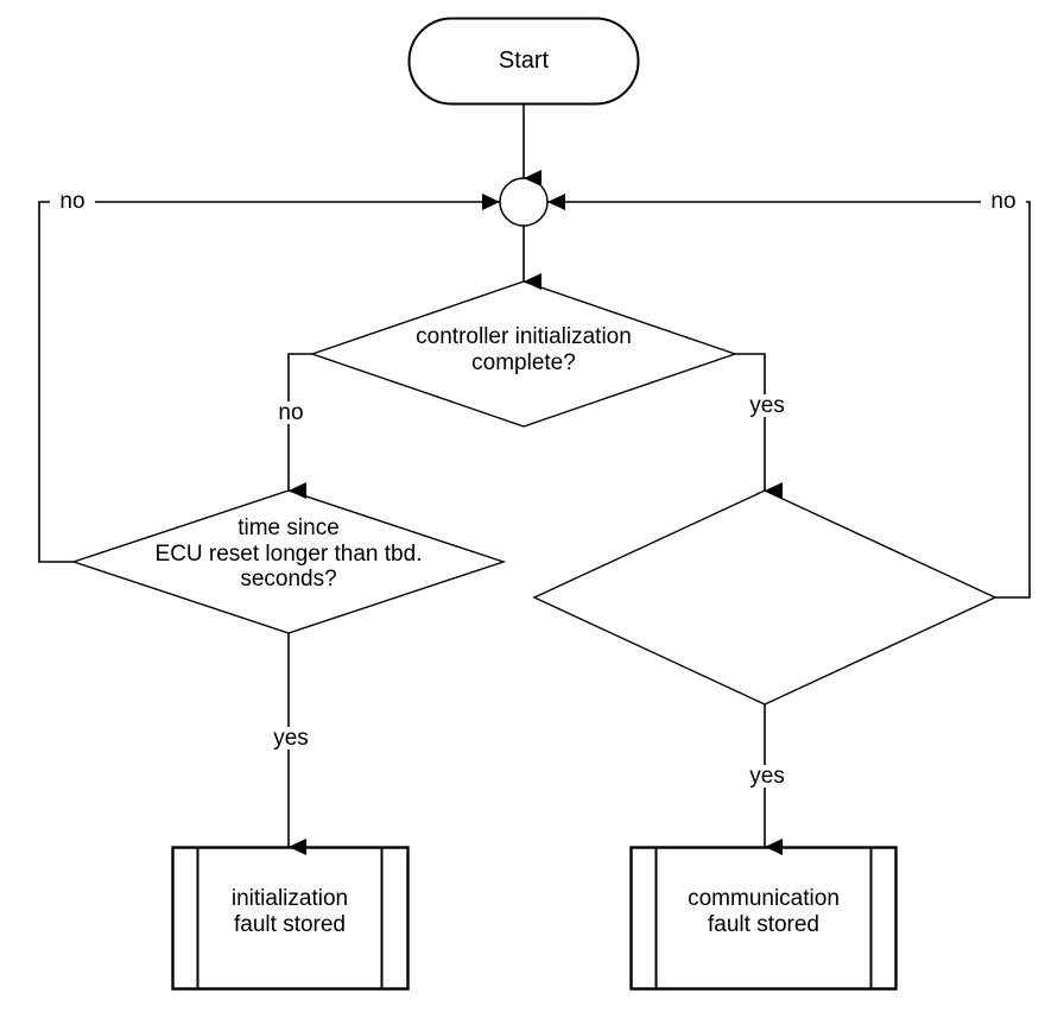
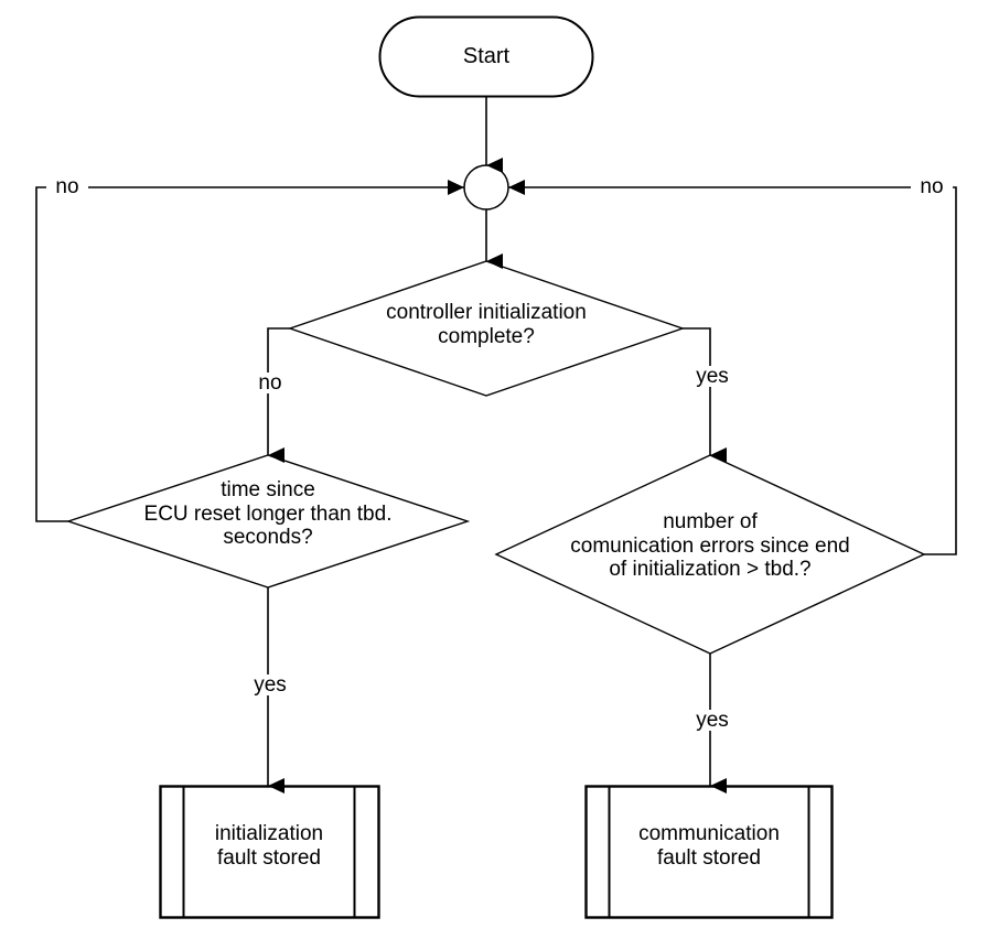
  Start
  controller initialization
  complete?
  time since
  ECU reset longer than tbd.
  seconds?
+ number of
+ comunication errors since end
+ of initialization > tbd.?
  initialization
  fault stored
  communication
  fault stored
  no
  no
  no
  yes
  yes
  yes
